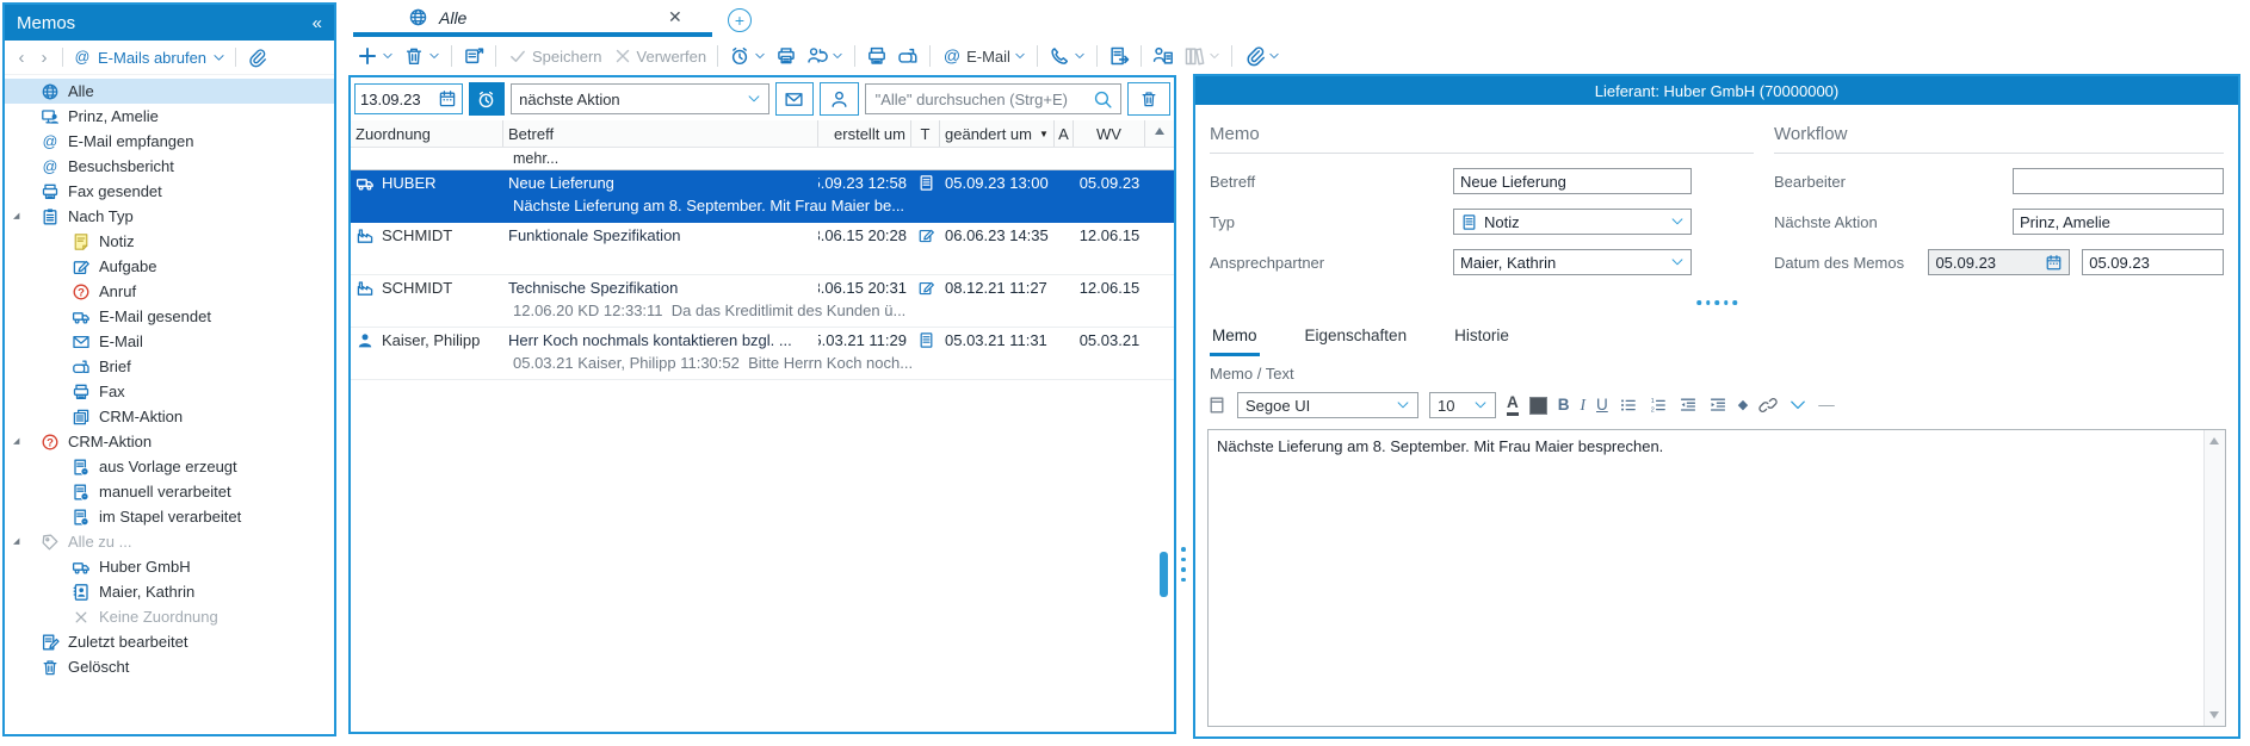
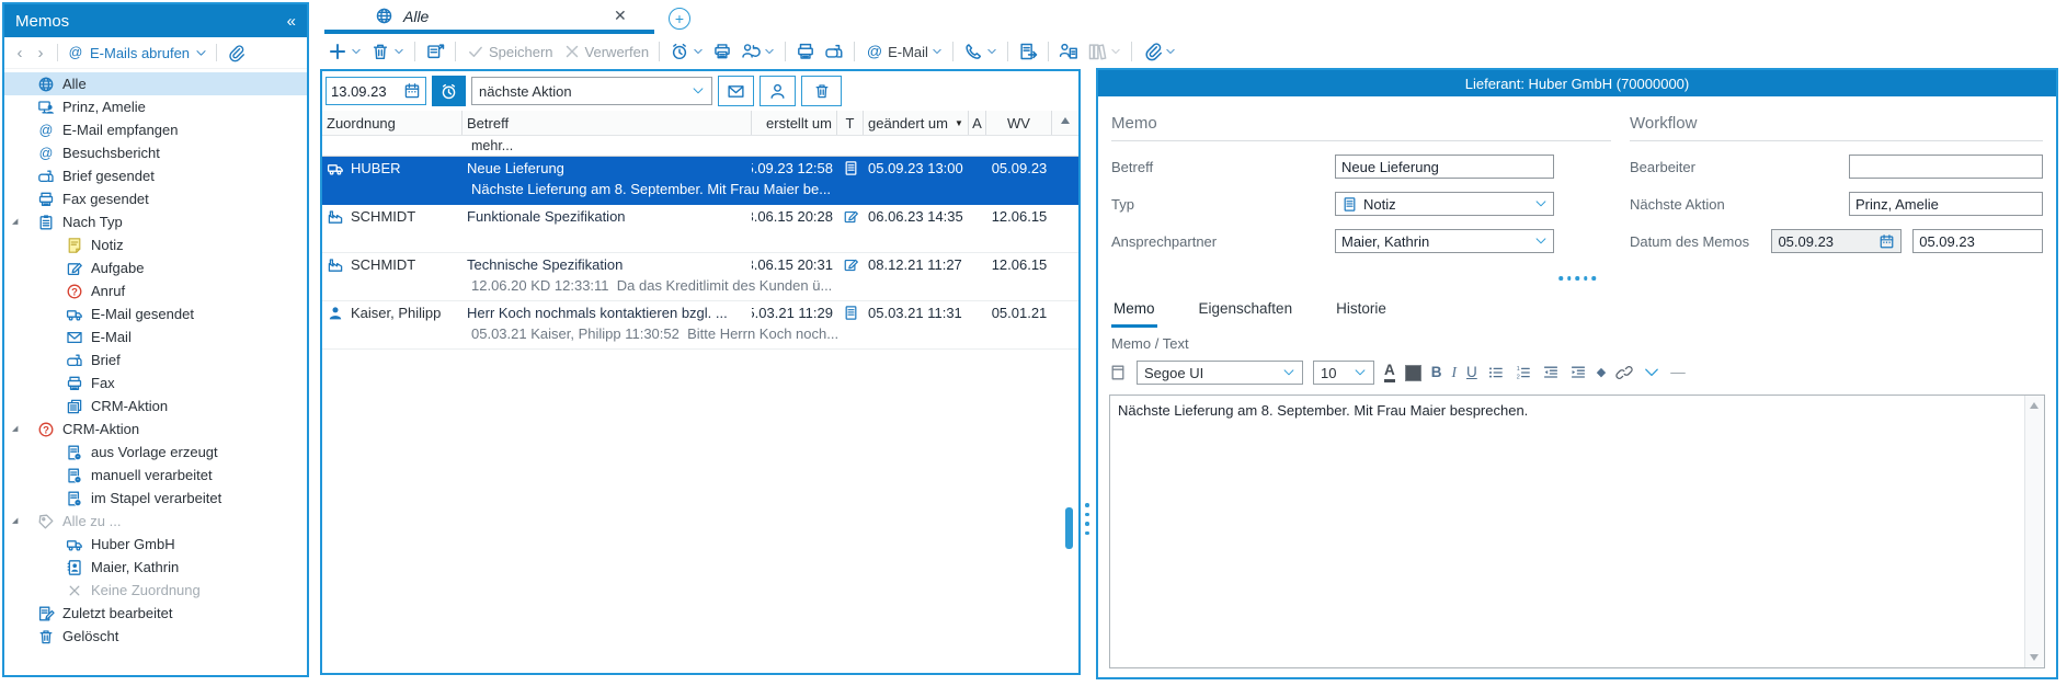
  Memos
  «
  ‹
  ›
  @
  E-Mails abrufen
  Alle
  Prinz, Amelie
  @
  E-Mail empfangen
  @
  Besuchsbericht
+ Brief gesendet
  Fax gesendet
  Nach Typ
  Notiz
  Aufgabe
  ?
  Anruf
  E-Mail gesendet
  E-Mail
  Brief
  Fax
  CRM-Aktion
  ?
  CRM-Aktion
  aus Vorlage erzeugt
  manuell verarbeitet
  im Stapel verarbeitet
  Alle zu ...
  Huber GmbH
  Maier, Kathrin
  Keine Zuordnung
  Zuletzt bearbeitet
  Gelöscht
  Alle
  ✕
  +
  Speichern
  Verwerfen
  @
  E-Mail
  13.09.23
  nächste Aktion
- "Alle" durchsuchen (Strg+E)
  Zuordnung
  Betreff
  erstellt um
  T
  geändert um
  ▼
  A
  WV
  mehr...
  HUBER
  Neue Lieferung
  .09.23 12:58
  05.09.23 13:00
  05.09.23
  Nächste Lieferung am 8. September. Mit Frau Maier be...
  SCHMIDT
  Funktionale Spezifikation
  .06.15 20:28
  06.06.23 14:35
  12.06.15
  SCHMIDT
  Technische Spezifikation
  .06.15 20:31
  08.12.21 11:27
  12.06.15
  12.06.20 KD 12:33:11 Da das Kreditlimit des Kunden ü...
  Kaiser, Philipp
  Herr Koch nochmals kontaktieren bzgl. ...
  5.03.21 11:29
  05.03.21 11:31
- 05.03.21
+ 05.01.21
  05.03.21 Kaiser, Philipp 11:30:52 Bitte Herrn Koch noch...
  Lieferant: Huber GmbH (70000000)
  Memo
  Betreff
  Neue Lieferung
  Typ
  Notiz
  Ansprechpartner
  Maier, Kathrin
  Workflow
  Bearbeiter
  Nächste Aktion
  Prinz, Amelie
  Datum des Memos
  05.09.23
  05.09.23
  Memo
  Eigenschaften
  Historie
  Memo / Text
  Segoe UI
  10
  A
  B
  I
  U
  ◆
  —
  Nächste Lieferung am 8. September. Mit Frau Maier besprechen.
